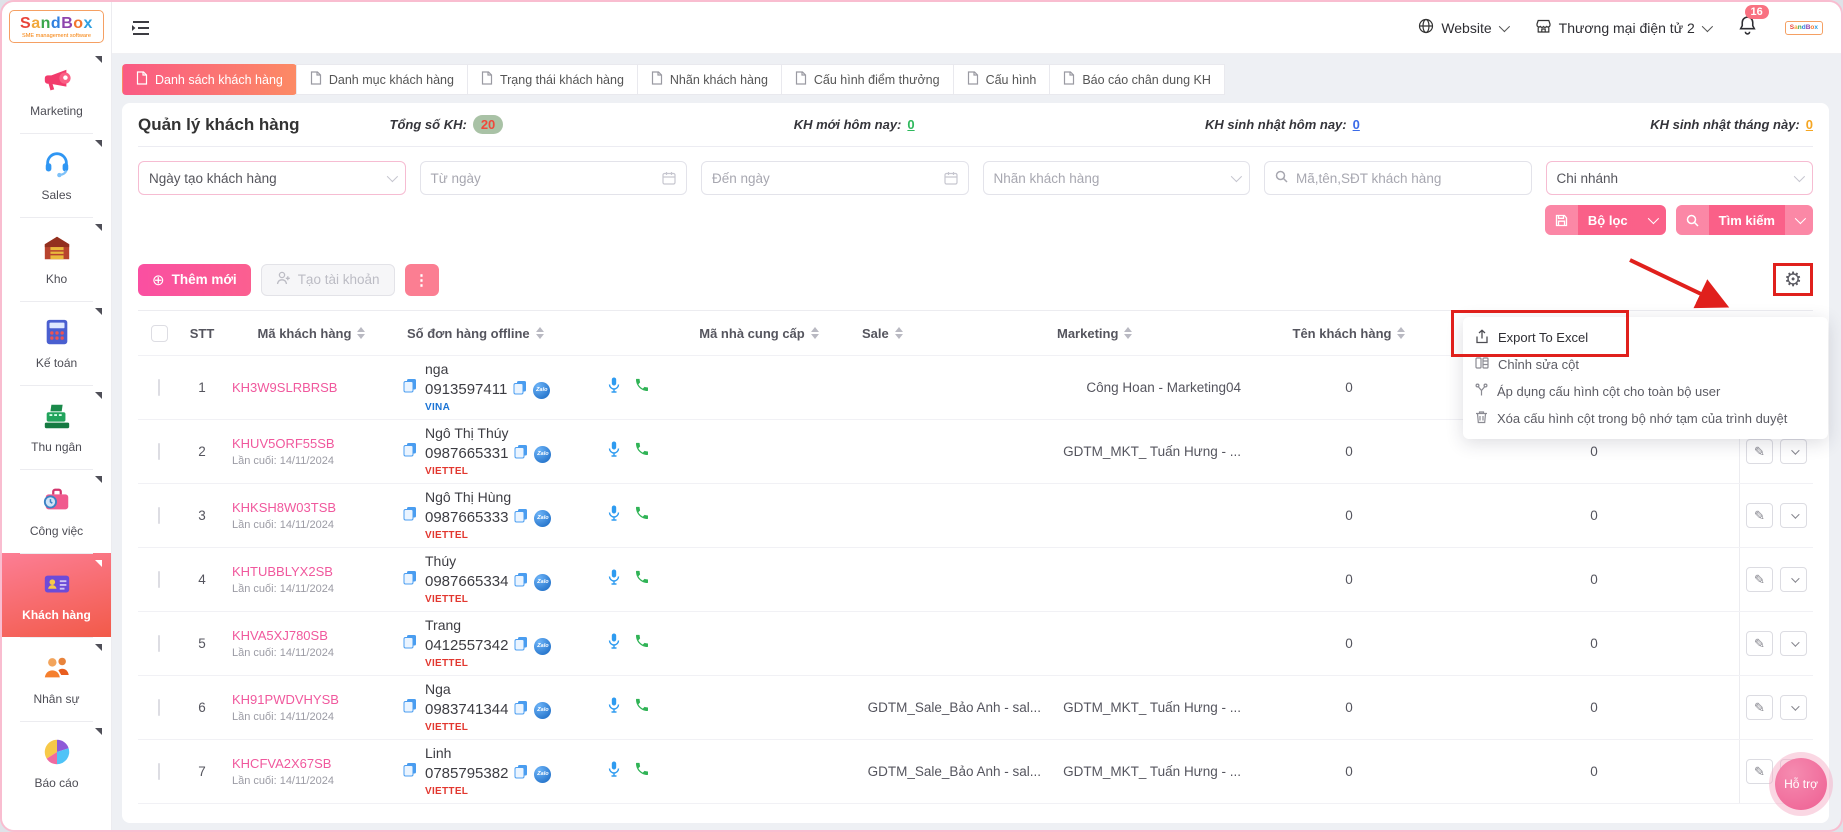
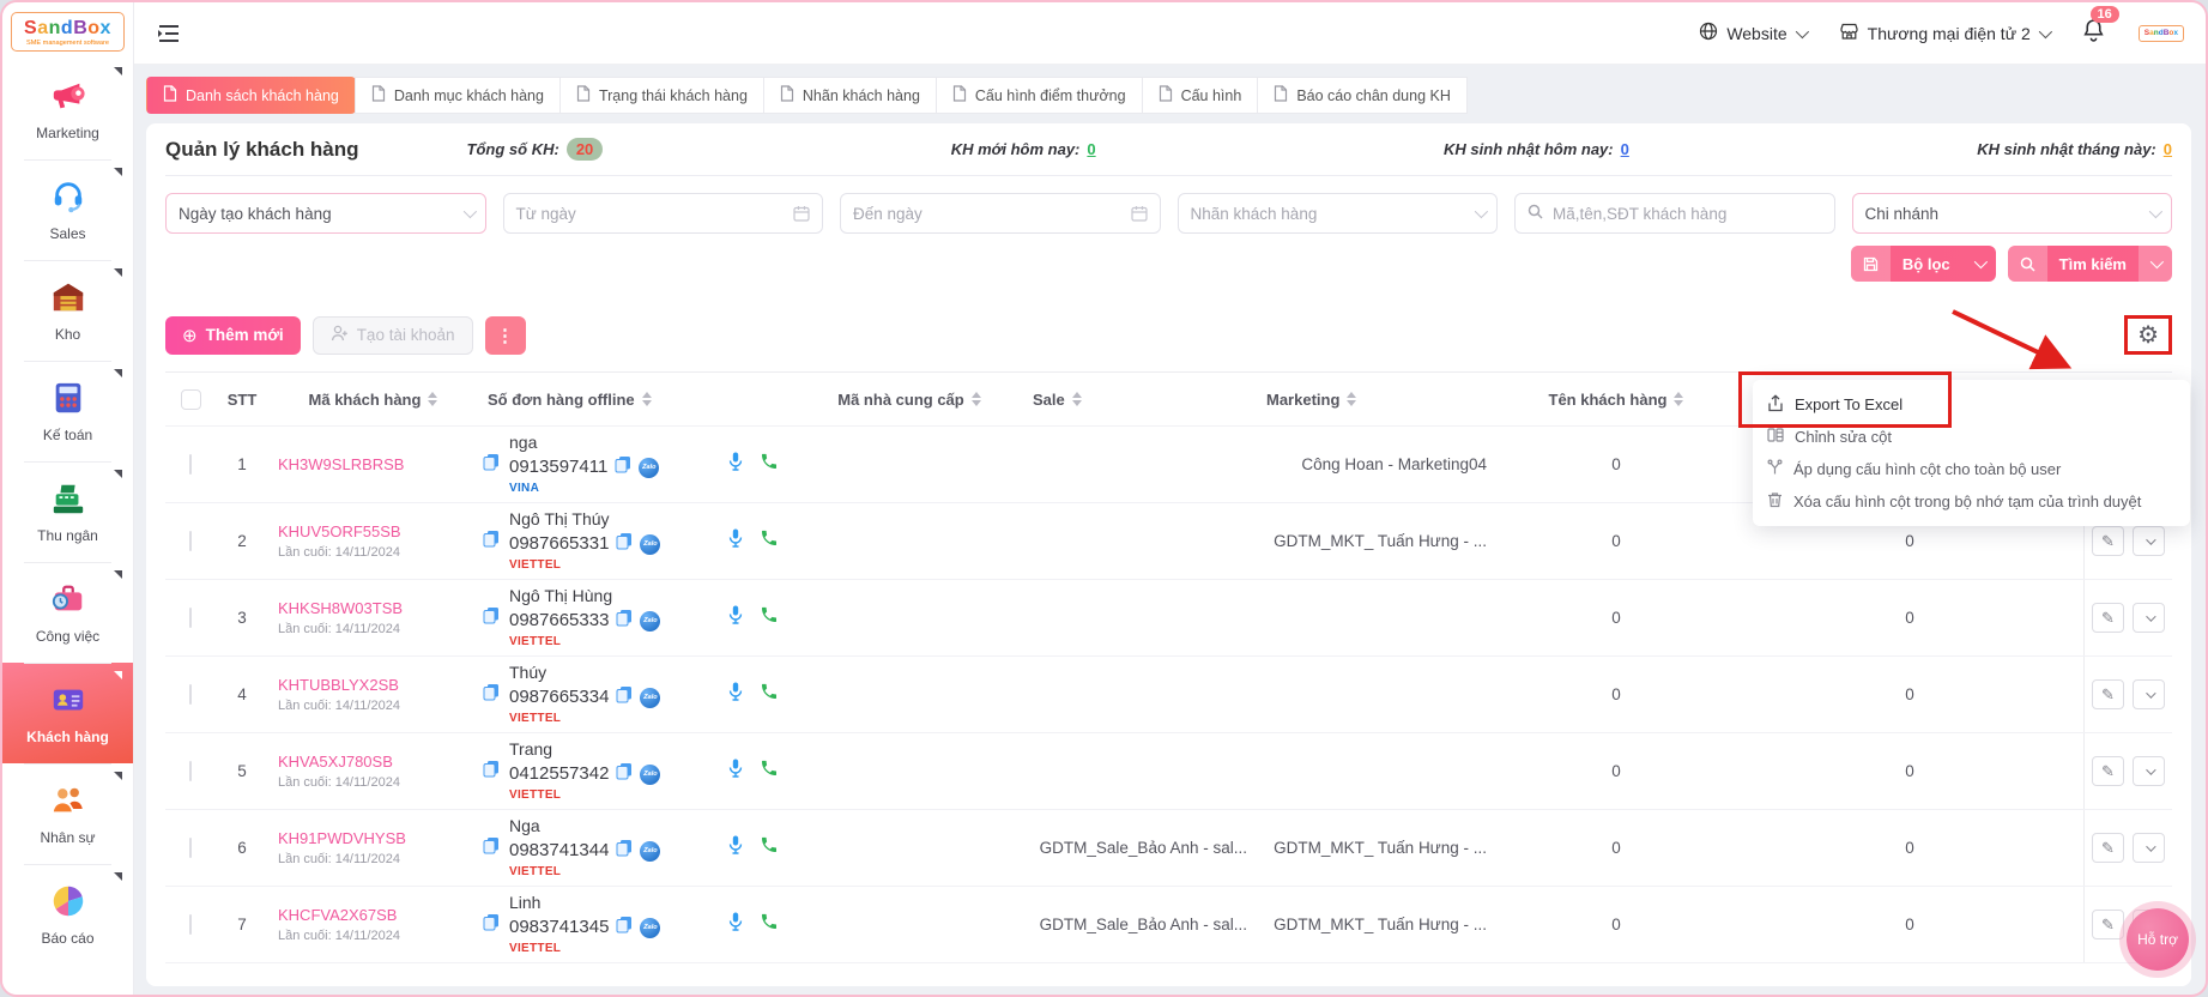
  SandBox
  Marketing
  Sales
  Kho
  Kế toán
  Thu ngân
  Công việc
  Khách hàng
  Nhân sự
  Báo cáo
  Website
  Thương mại điện tử 2
  16
  Danh sách khách hàng
  Danh mục khách hàng
  Trạng thái khách hàng
  Nhãn khách hàng
  Cấu hình điểm thưởng
  Cấu hình
  Báo cáo chân dung KH
  Quản lý khách hàng
  Tổng số KH:
  20
  KH mới hôm nay:
  0
  KH sinh nhật hôm nay:
  0
  KH sinh nhật tháng này:
  0
  Ngày tạo khách hàng
  Từ ngày
  Đến ngày
  Nhãn khách hàng
  Mã,tên,SĐT khách hàng
  Chi nhánh
  Bộ lọc
  Tìm kiếm
  ⊕
  Thêm mới
  Tạo tài khoản
  ⋮
  ⚙
  STT
  Mã khách hàng
  Số đơn hàng offline
  Mã nhà cung cấp
  Sale
  Marketing
  Tên khách hàng
  1
  KH3W9SLRBRSB
  nga
  0913597411
  VINA
  Công Hoan - Marketing04
  0
  2
  KHUV5ORF55SB
  Lần cuối: 14/11/2024
  Ngô Thị Thúy
  0987665331
  VIETTEL
  GDTM_MKT_ Tuấn Hưng - ...
  0
  0
  ✎
  3
  KHKSH8W03TSB
  Lần cuối: 14/11/2024
  Ngô Thị Hùng
  0987665333
  VIETTEL
  0
  0
  ✎
  4
  KHTUBBLYX2SB
  Lần cuối: 14/11/2024
  Thúy
  0987665334
  VIETTEL
  0
  0
  ✎
  5
  KHVA5XJ780SB
  Lần cuối: 14/11/2024
  Trang
  0412557342
  VIETTEL
  0
  0
  ✎
  6
  KH91PWDVHYSB
  Lần cuối: 14/11/2024
  Nga
  0983741344
  VIETTEL
  GDTM_Sale_Bảo Anh - sal...
  GDTM_MKT_ Tuấn Hưng - ...
  0
  0
  ✎
  7
  KHCFVA2X67SB
  Lần cuối: 14/11/2024
  Linh
- 0785795382
+ 0983741345
  VIETTEL
  GDTM_Sale_Bảo Anh - sal...
  GDTM_MKT_ Tuấn Hưng - ...
  0
  0
  ✎
  Export To Excel
  Chỉnh sửa cột
  Áp dụng cấu hình cột cho toàn bộ user
  Xóa cấu hình cột trong bộ nhớ tạm của trình duyệt
  Hỗ trợ
